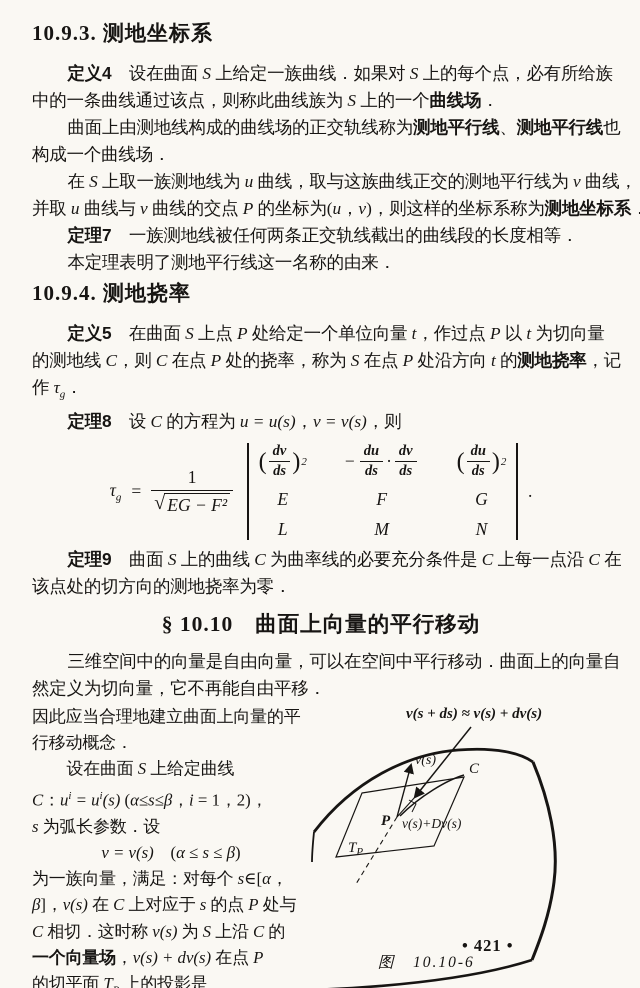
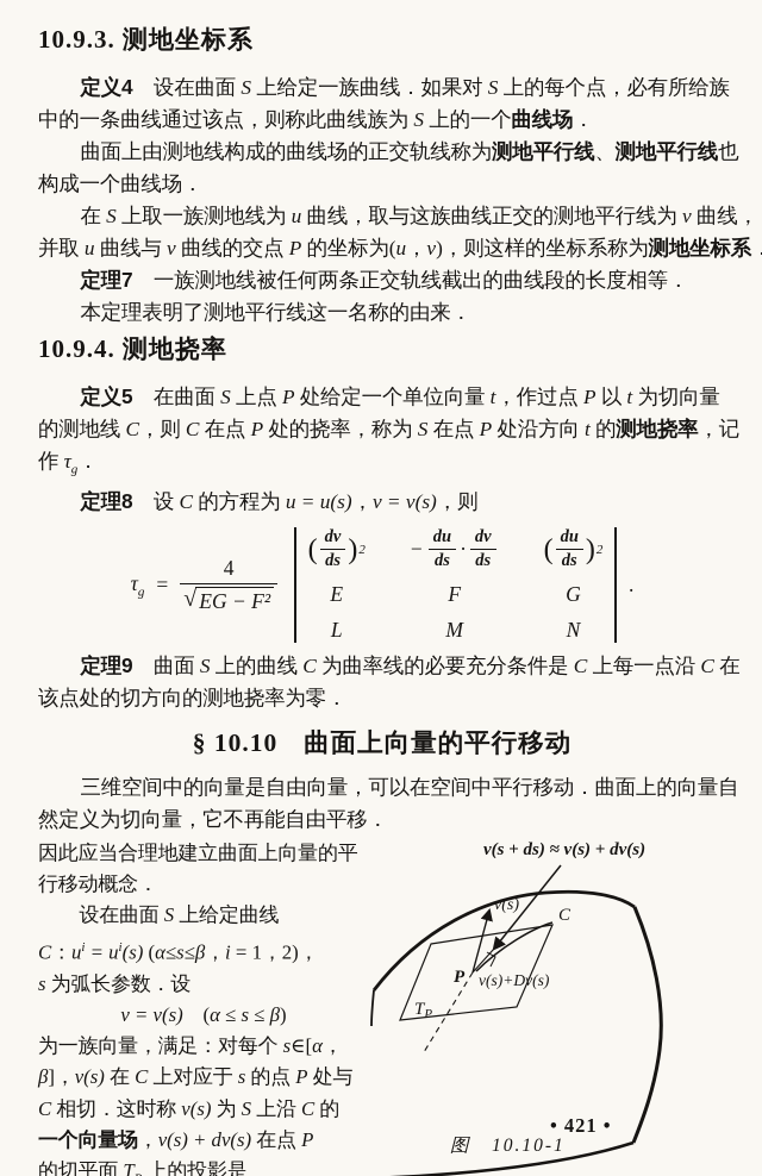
  10.9.3. 测地坐标系
  定义4 设在曲面 S 上给定一族曲线．如果对 S 上的每个点，必有所给族
  中的一条曲线通过该点，则称此曲线族为 S 上的一个曲线场．
  曲面上由测地线构成的曲线场的正交轨线称为测地平行线、测地平行线也
  构成一个曲线场．
  在 S 上取一族测地线为 u 曲线，取与这族曲线正交的测地平行线为 v 曲线，
  并取 u 曲线与 v 曲线的交点 P 的坐标为(u，v)，则这样的坐标系称为测地坐标系
  定理7 一族测地线被任何两条正交轨线截出的曲线段的长度相等．
  本定理表明了测地平行线这一名称的由来．
  10.9.4. 测地挠率
  定义5 在曲面 S 上点 P 处给定一个单位向量 t，作过点 P 以 t 为切向量
  的测地线 C，则 C 在点 P 处的挠率，称为 S 在点 P 处沿方向 t 的测地挠率，记
  作 τg．
  定理8 设 C 的方程为 u = u(s)，v = v(s)，则
  τg
  =
- 1
+ 4
  √
  EG − F²
  (
  dv
  ds
  )
  2
  −
  du
  ds
  ·
  dv
  ds
  (
  du
  ds
  )
  2
  E
  F
  G
  L
  M
  N
  .
  定理9 曲面 S 上的曲线 C 为曲率线的必要充分条件是 C 上每一点沿 C 在
  该点处的切方向的测地挠率为零．
  § 10.10 曲面上向量的平行移动
  三维空间中的向量是自由向量，可以在空间中平行移动．曲面上的向量自
  然定义为切向量，它不再能自由平移．
  因此应当合理地建立曲面上向量的平
  行移动概念．
  设在曲面 S 上给定曲线
  C：ui = ui(s) (α≤s≤β，i = 1，2)，
  s 为弧长参数．设
  v = v(s) (α ≤ s ≤ β)
  为一族向量，满足：对每个 s∈[α，
  β]，v(s) 在 C 上对应于 s 的点 P 处与
  C 相切．这时称 v(s) 为 S 上沿 C 的
  一个向量场，v(s) + dv(s) 在点 P
  的切平面 T 上的投影是
  v(s + ds) ≈ v(s) + dv(s)
  v(s)
  C
  P
  v(s)+Dv(s)
  TP
- 图 10.10-6
+ 图 10.10-1
  • 421 •
